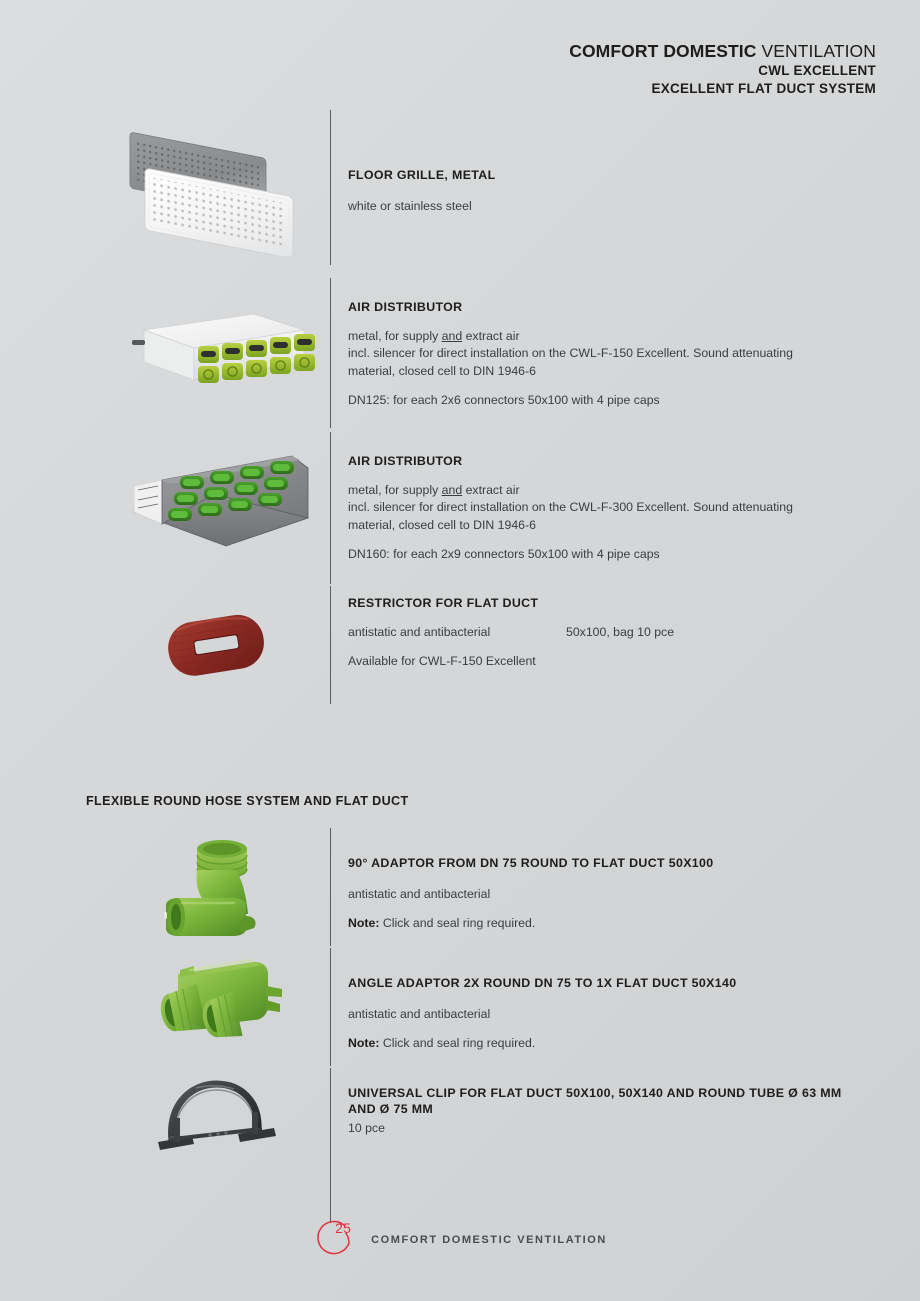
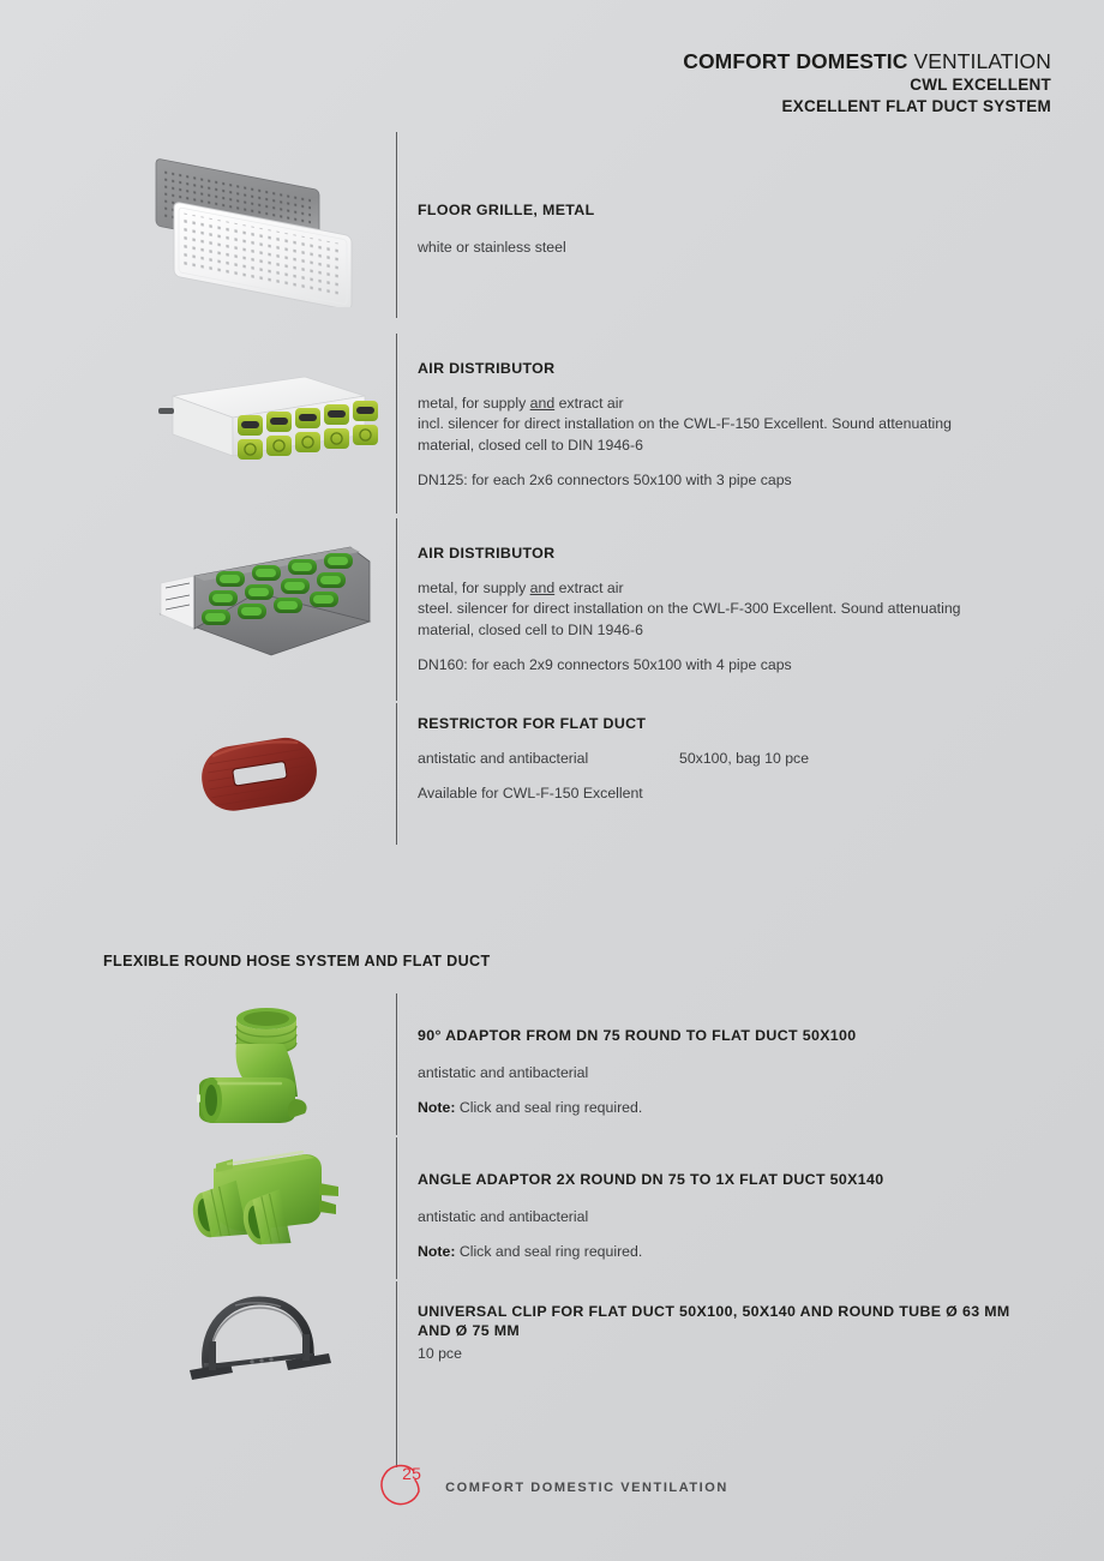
  COMFORT DOMESTIC VENTILATION
  CWL EXCELLENT
  EXCELLENT FLAT DUCT SYSTEM
  FLOOR GRILLE, METAL
  white or stainless steel
  AIR DISTRIBUTOR
  metal, for supply and extract air
  incl. silencer for direct installation on the CWL-F-150 Excellent. Sound attenuating
  material, closed cell to DIN 1946-6
- DN125: for each 2x6 connectors 50x100 with 4 pipe caps
+ DN125: for each 2x6 connectors 50x100 with 3 pipe caps
  AIR DISTRIBUTOR
  metal, for supply and extract air
- incl. silencer for direct installation on the CWL-F-300 Excellent. Sound attenuating
+ steel. silencer for direct installation on the CWL-F-300 Excellent. Sound attenuating
  material, closed cell to DIN 1946-6
  DN160: for each 2x9 connectors 50x100 with 4 pipe caps
  RESTRICTOR FOR FLAT DUCT
  antistatic and antibacterial
  50x100, bag 10 pce
  Available for CWL-F-150 Excellent
  FLEXIBLE ROUND HOSE SYSTEM AND FLAT DUCT
  90° ADAPTOR FROM DN 75 ROUND TO FLAT DUCT 50X100
  antistatic and antibacterial
  Note: Click and seal ring required.
  ANGLE ADAPTOR 2X ROUND DN 75 TO 1X FLAT DUCT 50X140
  antistatic and antibacterial
  Note: Click and seal ring required.
  UNIVERSAL CLIP FOR FLAT DUCT 50X100, 50X140 AND ROUND TUBE Ø 63 MM
  AND Ø 75 MM
  10 pce
  25
  COMFORT DOMESTIC VENTILATION
